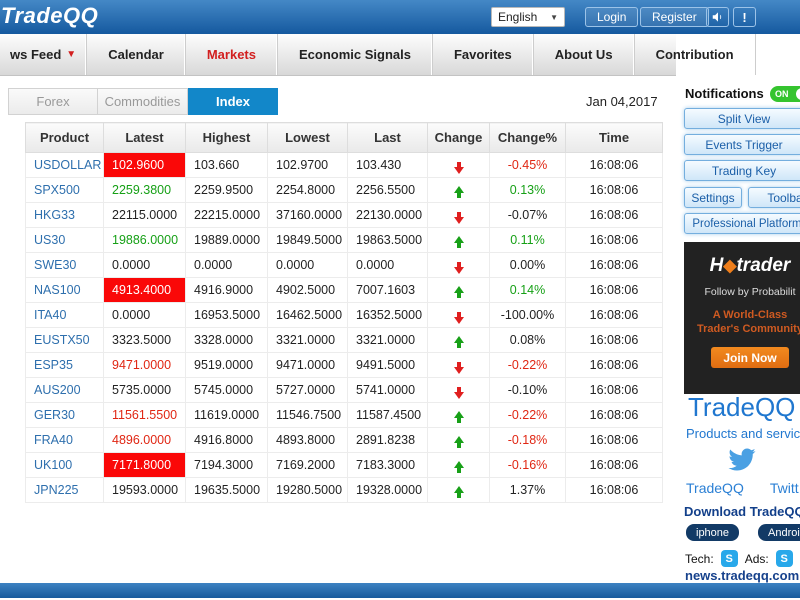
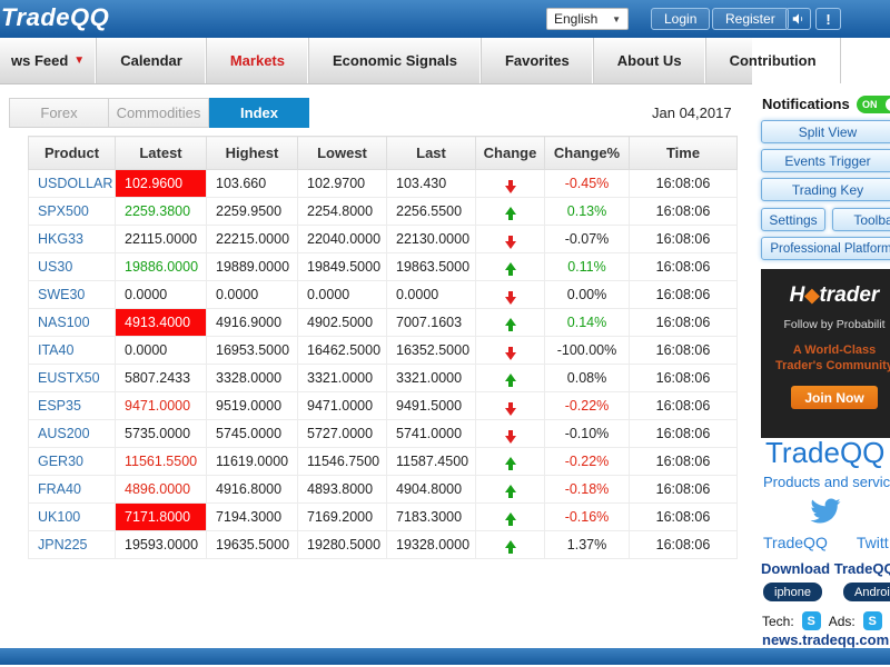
  TradeQQ
  English
  ▼
  Login
  Register
  !
  ws Feed
  ▼
  Calendar
  Markets
  Economic Signals
  Favorites
  About Us
  Contribution
  Forex
  Commodities
  Index
  Jan 04,2017
  Product	Latest	Highest	Lowest	Last	Change	Change%	Time
  USDOLLAR	102.9600	103.660	102.9700	103.430		-0.45%	16:08:06
  SPX500	2259.3800	2259.9500	2254.8000	2256.5500		0.13%	16:08:06
- HKG33	22115.0000	22215.0000	37160.0000	22130.0000		-0.07%	16:08:06
+ HKG33	22115.0000	22215.0000	22040.0000	22130.0000		-0.07%	16:08:06
  US30	19886.0000	19889.0000	19849.5000	19863.5000		0.11%	16:08:06
  SWE30	0.0000	0.0000	0.0000	0.0000		0.00%	16:08:06
  NAS100	4913.4000	4916.9000	4902.5000	7007.1603		0.14%	16:08:06
  ITA40	0.0000	16953.5000	16462.5000	16352.5000		-100.00%	16:08:06
- EUSTX50	3323.5000	3328.0000	3321.0000	3321.0000		0.08%	16:08:06
+ EUSTX50	5807.2433	3328.0000	3321.0000	3321.0000		0.08%	16:08:06
  ESP35	9471.0000	9519.0000	9471.0000	9491.5000		-0.22%	16:08:06
  AUS200	5735.0000	5745.0000	5727.0000	5741.0000		-0.10%	16:08:06
  GER30	11561.5500	11619.0000	11546.7500	11587.4500		-0.22%	16:08:06
- FRA40	4896.0000	4916.8000	4893.8000	2891.8238		-0.18%	16:08:06
+ FRA40	4896.0000	4916.8000	4893.8000	4904.8000		-0.18%	16:08:06
  UK100	7171.8000	7194.3000	7169.2000	7183.3000		-0.16%	16:08:06
  JPN225	19593.0000	19635.5000	19280.5000	19328.0000		1.37%	16:08:06
  Notifications
  ON
  Split View
  Events Trigger
  Trading Key
  Settings
  Toolba
  Professional Platform
  H◆trader
  Follow by Probabilit
  A World-Class
  Trader's Communit
  Join Now
  TradeQQ
  Products and servic
  TradeQQ
  Twitt
  Download TradeQ
  iphone
  Androi
  Tech:
  S
  Ads:
  S
  news.tradeqq.com
